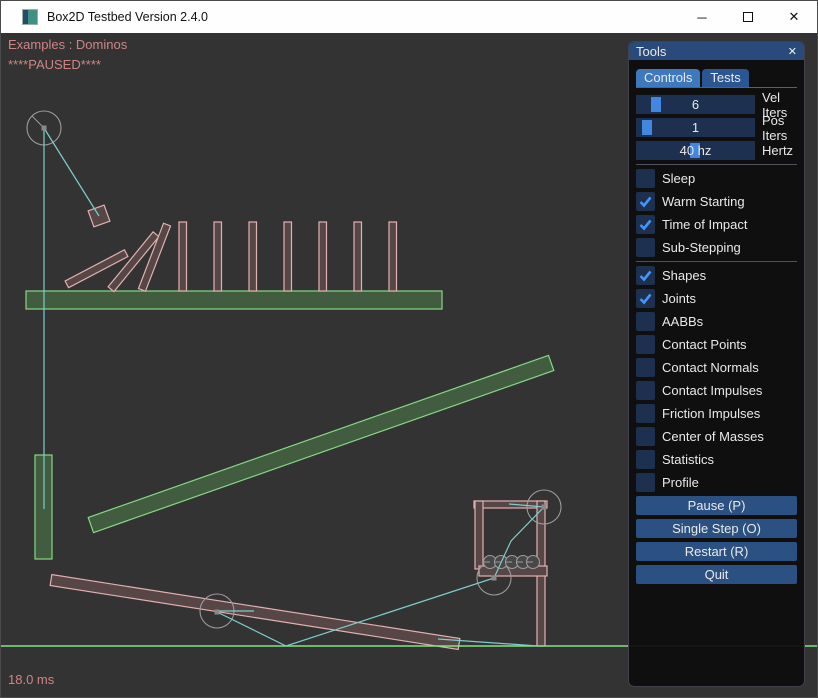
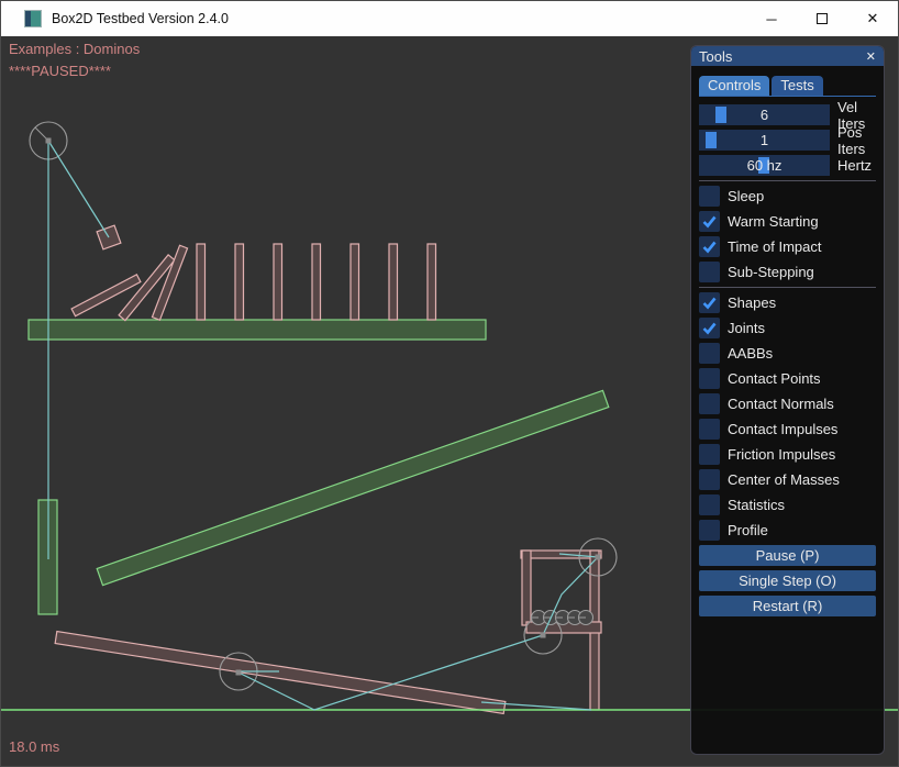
  Box2D Testbed Version 2.4.0
  ─
  ✕
  Examples : Dominos
  ****PAUSED****
  18.0 ms
  Tools
  ✕
  Controls
  Tests
  6
  Vel Iters
  1
  Pos Iters
- 40 hz
+ 60 hz
  Hertz
  Sleep
  Warm Starting
  Time of Impact
  Sub-Stepping
  Shapes
  Joints
  AABBs
  Contact Points
  Contact Normals
  Contact Impulses
  Friction Impulses
  Center of Masses
  Statistics
  Profile
  Pause (P)
  Single Step (O)
  Restart (R)
- Quit
